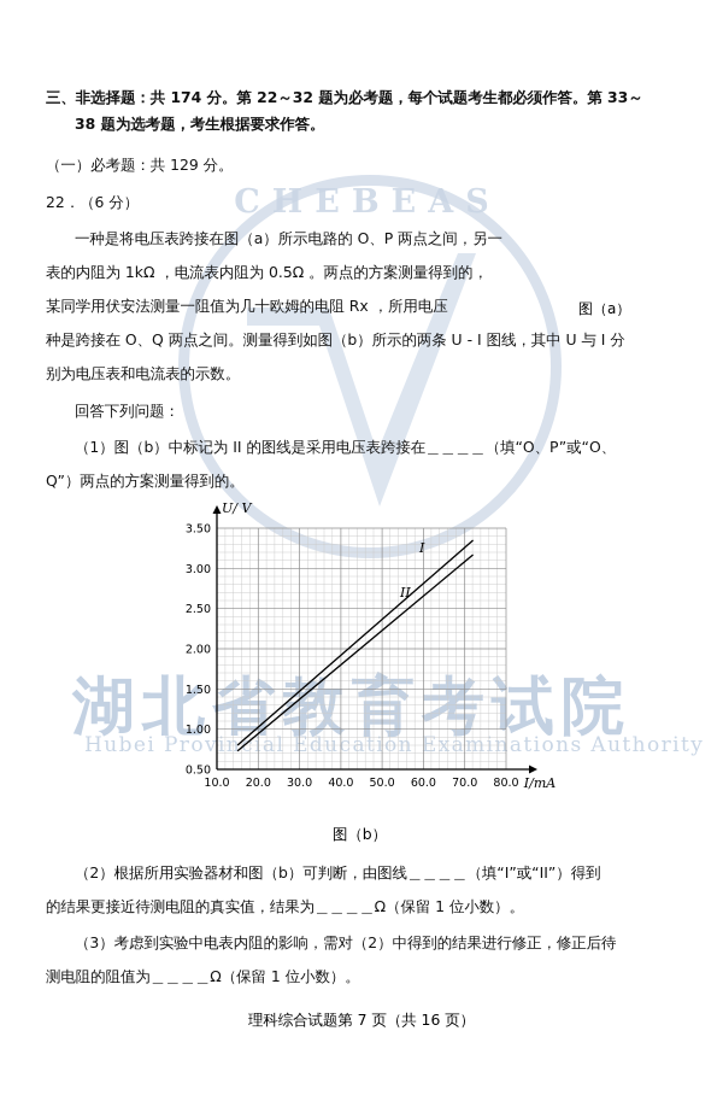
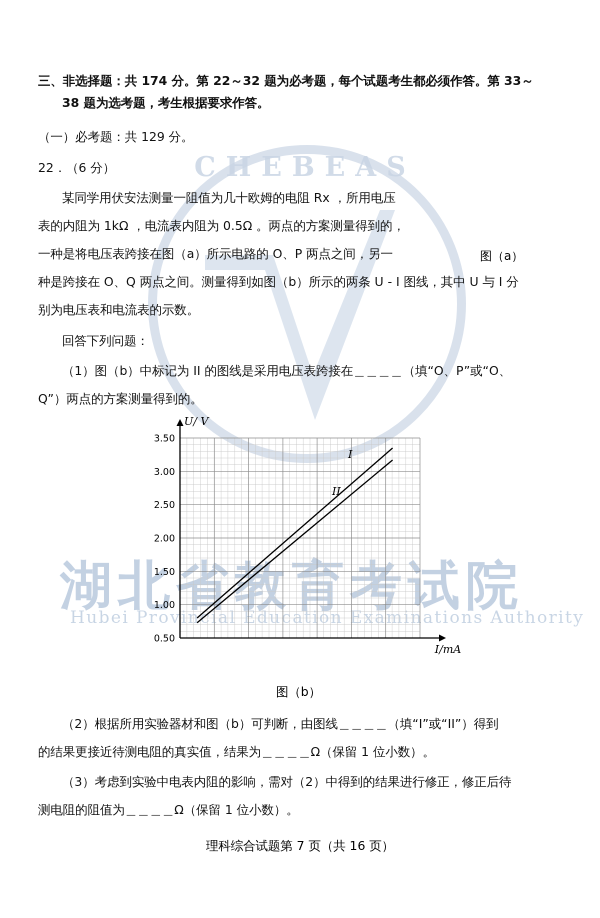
  CHEBEAS
  湖北省教育考试院
  三、非选择题：共 174 分。第 22～32 题为必考题，每个试题考生都必须作答。第 33～
  38 题为选考题，考生根据要求作答。
  （一）必考题：共 129 分。
  22．（6 分）
- 一种是将电压表跨接在图（a）所示电路的 O、P 两点之间，另一
+ 某同学用伏安法测量一阻值为几十欧姆的电阻 Rx ，所用电压
  表的内阻为 1kΩ ，电流表内阻为 0.5Ω 。两点的方案测量得到的，
- 某同学用伏安法测量一阻值为几十欧姆的电阻 Rx ，所用电压
+ 一种是将电压表跨接在图（a）所示电路的 O、P 两点之间，另一
  种是跨接在 O、Q 两点之间。测量得到如图（b）所示的两条 U - I 图线，其中 U 与 I 分
  别为电压表和电流表的示数。
  回答下列问题：
  （1）图（b）中标记为 II 的图线是采用电压表跨接在＿＿＿＿（填“O、P”或“O、
  Q”）两点的方案测量得到的。
  （2）根据所用实验器材和图（b）可判断，由图线＿＿＿＿（填“I”或“II”）得到
  的结果更接近待测电阻的真实值，结果为＿＿＿＿Ω（保留 1 位小数）。
  （3）考虑到实验中电表内阻的影响，需对（2）中得到的结果进行修正，修正后待
  测电阻的阻值为＿＿＿＿Ω（保留 1 位小数）。
  理科综合试题第 7 页（共 16 页）
  图（a）
  I
  II
  3.50
  3.00
  2.50
  2.00
  1.50
  1.00
  0.50
- 10.0
- 20.0
- 30.0
- 40.0
- 50.0
- 60.0
- 70.0
- 80.0
  U/ V
  I/mA
  图（b）
